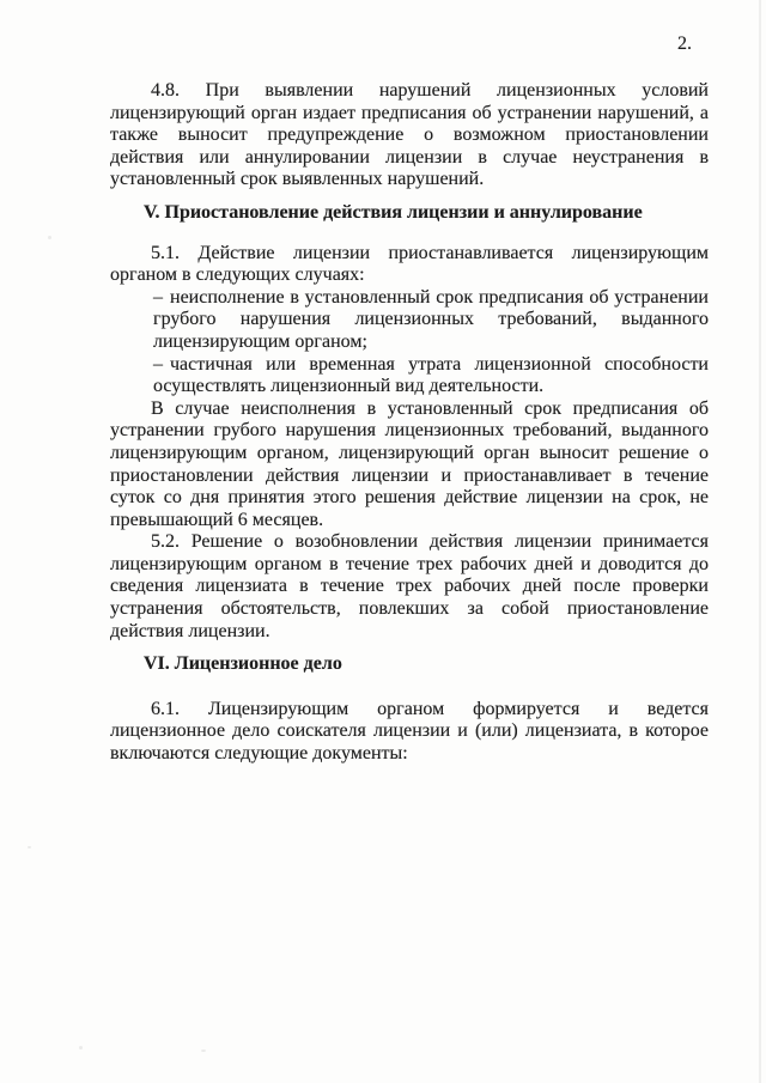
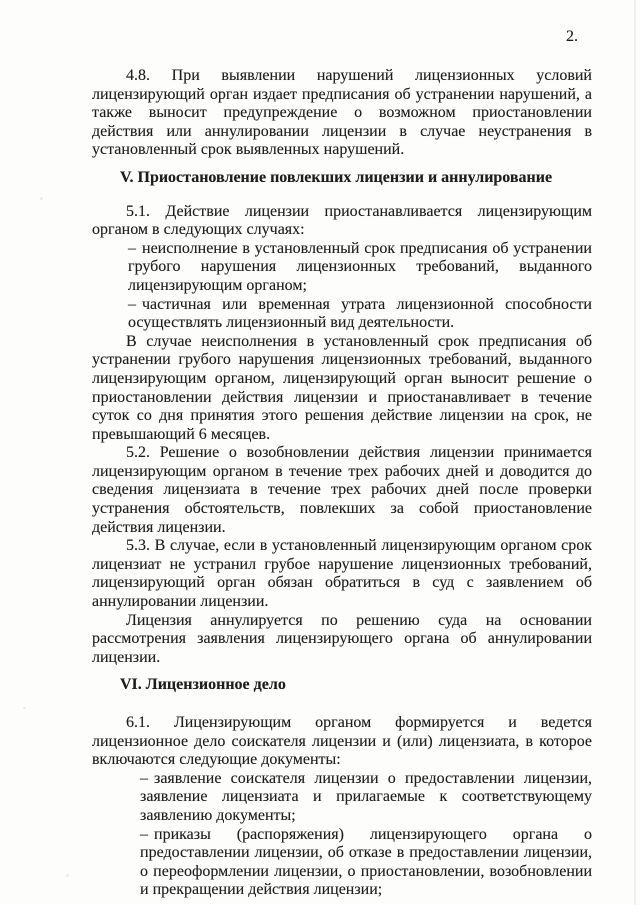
  2.
  4.8. При выявлении нарушений лицензионных условий лицензирующий орган издает предписания об устранении нарушений, а также выносит предупреждение о возможном приостановлении действия или аннулировании лицензии в случае неустранения в установленный срок выявленных нарушений.
- V. Приостановление действия лицензии и аннулирование
+ V. Приостановление повлекших лицензии и аннулирование
  5.1. Действие лицензии приостанавливается лицензирующим органом в следующих случаях:
  – неисполнение в установленный срок предписания об устранении грубого нарушения лицензионных требований, выданного лицензирующим органом;
  – частичная или временная утрата лицензионной способности осуществлять лицензионный вид деятельности.
  В случае неисполнения в установленный срок предписания об устранении грубого нарушения лицензионных требований, выданного лицензирующим органом, лицензирующий орган выносит решение о приостановлении действия лицензии и приостанавливает в течение суток со дня принятия этого решения действие лицензии на срок, не превышающий 6 месяцев.
  5.2. Решение о возобновлении действия лицензии принимается лицензирующим органом в течение трех рабочих дней и доводится до сведения лицензиата в течение трех рабочих дней после проверки устранения обстоятельств, повлекших за собой приостановление действия лицензии.
+ 5.3. В случае, если в установленный лицензирующим органом срок лицензиат не устранил грубое нарушение лицензионных требований, лицензирующий орган обязан обратиться в суд с заявлением об аннулировании лицензии.
+ Лицензия аннулируется по решению суда на основании рассмотрения заявления лицензирующего органа об аннулировании лицензии.
  VI. Лицензионное дело
  6.1. Лицензирующим органом формируется и ведется лицензионное дело соискателя лицензии и (или) лицензиата, в которое включаются следующие документы:
+ – заявление соискателя лицензии о предоставлении лицензии, заявление лицензиата и прилагаемые к соответствующему заявлению документы;
+ – приказы (распоряжения) лицензирующего органа о предоставлении лицензии, об отказе в предоставлении лицензии, о переоформлении лицензии, о приостановлении, возобновлении и прекращении действия лицензии;
